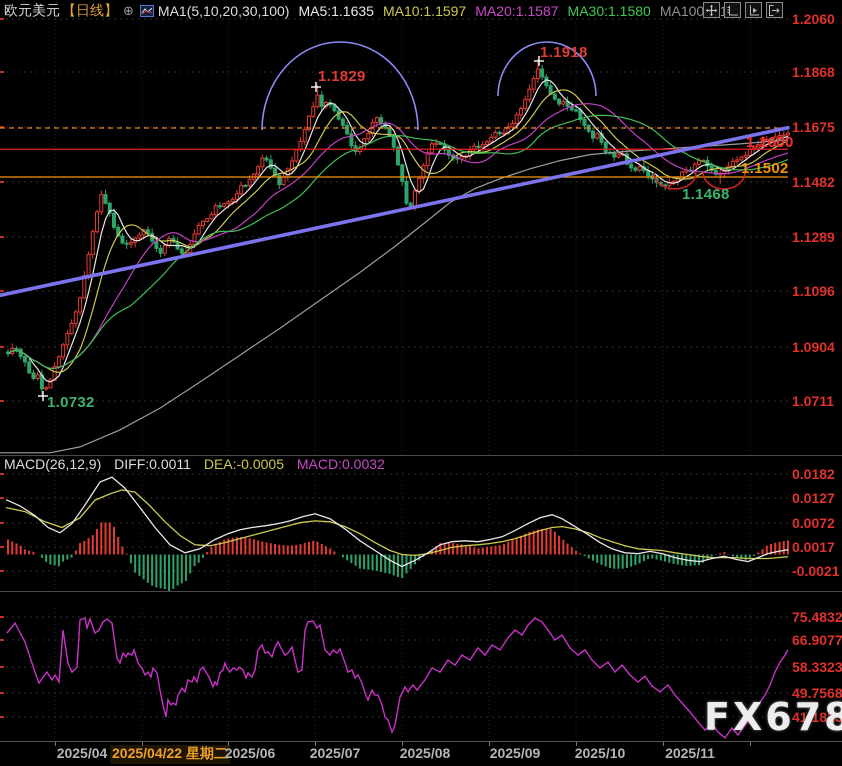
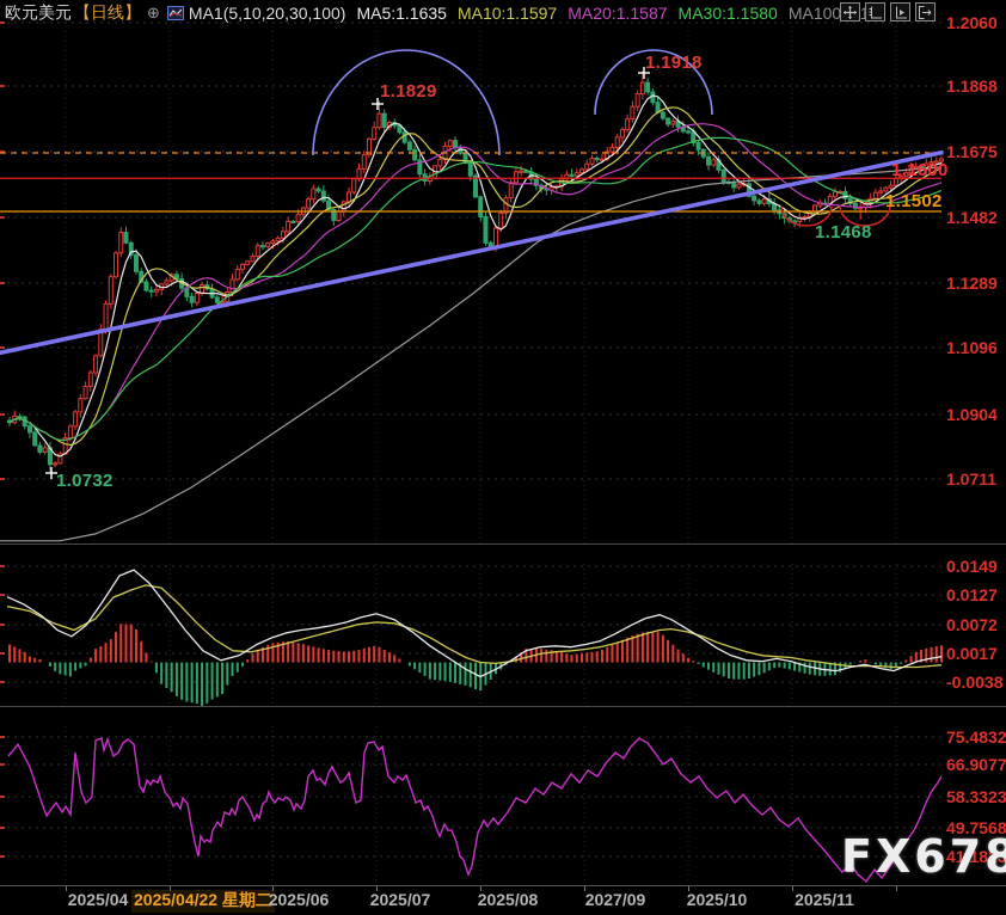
  欧元美元
  【日线】
  ⊕
  MA1(5,10,20,30,100)
  MA5:1.1635
  MA10:1.1597
  MA20:1.1587
  MA30:1.1580
- MACD(26,12,9) DIFF:0.0011 DEA:-0.0005 MACD:0.0032
  1.2060
  1.1868
  1.1675
  1.1482
  1.1289
  1.1096
  1.0904
  1.0711
- 0.0182
+ 0.0149
  0.0127
  0.0072
  0.0017
- -0.0021
+ -0.0038
  75.4832
  66.9077
  58.3323
  49.7568
  41.1813
  2025/04
  2025/04/22 星期二
  2025/06
  2025/07
  2025/08
- 2025/09
+ 2027/09
  2025/10
  2025/11
  1.1829
  1.1918
  1.0732
  1.1468
  1.1600
  1.1502
  FX678
